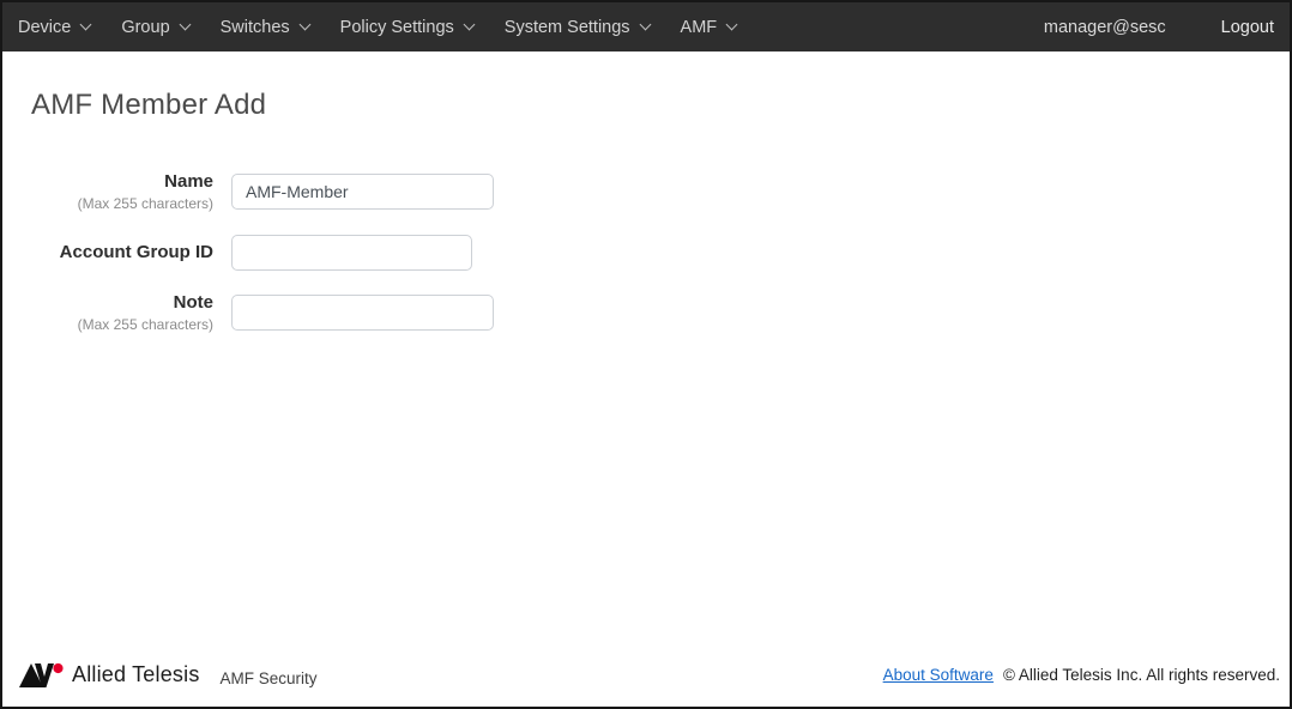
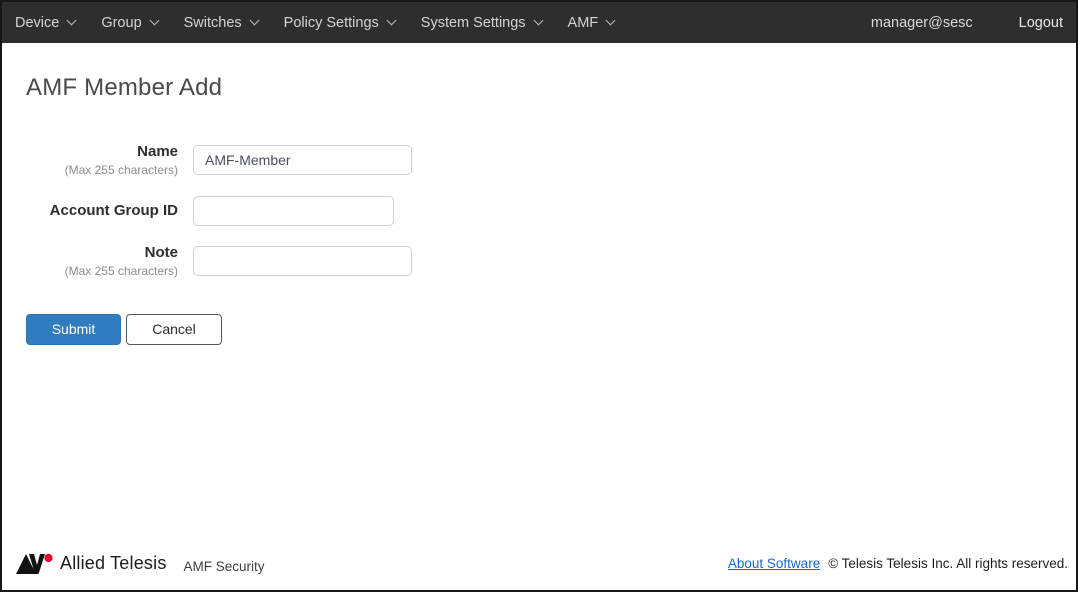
  Device
  Group
  Switches
  Policy Settings
  System Settings
  AMF
  manager@sesc
  Logout
  AMF Member Add
  Name
  (Max 255 characters)
  AMF-Member
  Account Group ID
  Note
  (Max 255 characters)
+ Submit
+ Cancel
  Allied Telesis
  AMF Security
  About Software
- © Allied Telesis Inc. All rights reserved.
+ © Telesis Telesis Inc. All rights reserved.
